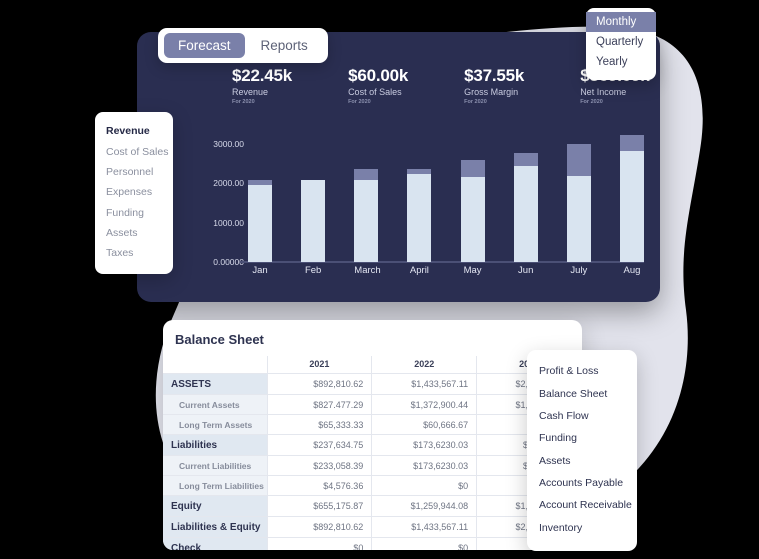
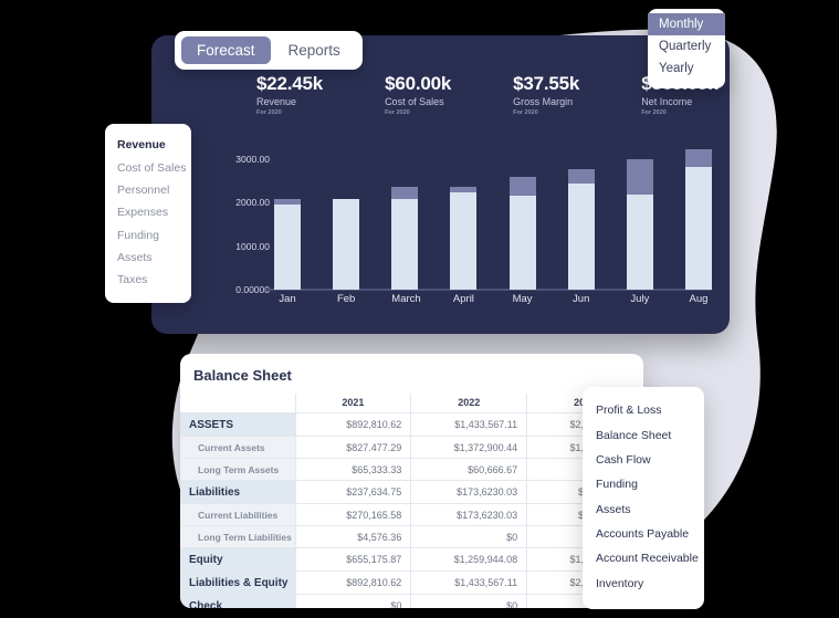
  Forecast
  Reports
  Monthly
  Quarterly
  Yearly
  $22.45k
  Revenue
  $60.00k
  Cost of Sales
  $37.55k
  Gross Margin
  Net Income
  0.0000
  1000.00
  2000.00
  3000.00
  Jan
  Feb
  March
  April
  May
  Jun
  July
  Aug
  Revenue
  Cost of Sales
  Personnel
  Expenses
  Funding
  Assets
  Taxes
  Balance Sheet
  	2021	2022	2
  ASSETS	$892,810.62	$1,433,567.11	$2
  Current Assets	$827.477.29	$1,372,900.44	$1
  Long Term Assets	$65,333.33	$60,666.67
  Liabilities	$237,634.75	$173,6230.03	$
- Current Liabilities	$233,058.39	$173,6230.03	$
+ Current Liabilities	$270,165.58	$173,6230.03	$
  Long Term Liabilities	$4,576.36	$0
  Equity	$655,175.87	$1,259,944.08	$1
  Liabilities & Equity	$892,810.62	$1,433,567.11	$2
  Profit & Loss
  Balance Sheet
  Cash Flow
  Funding
  Assets
  Accounts Payable
  Account Receivable
  Inventory
